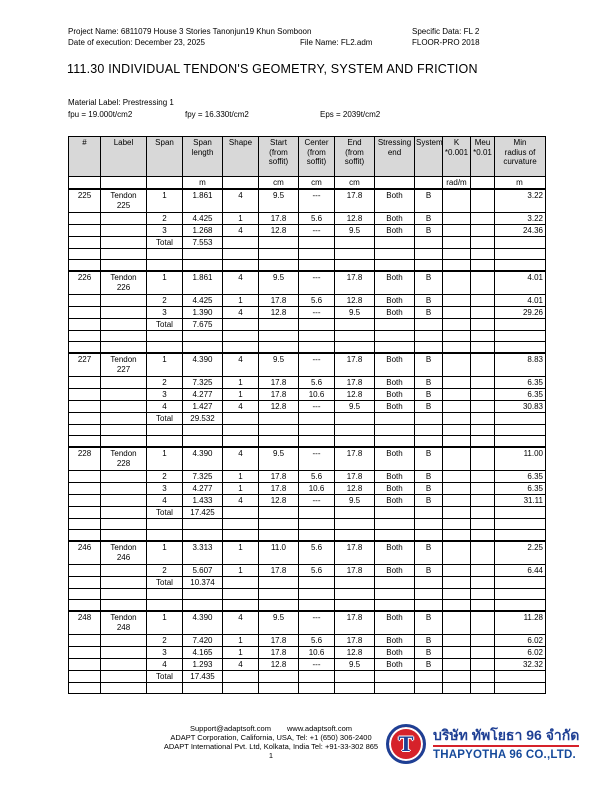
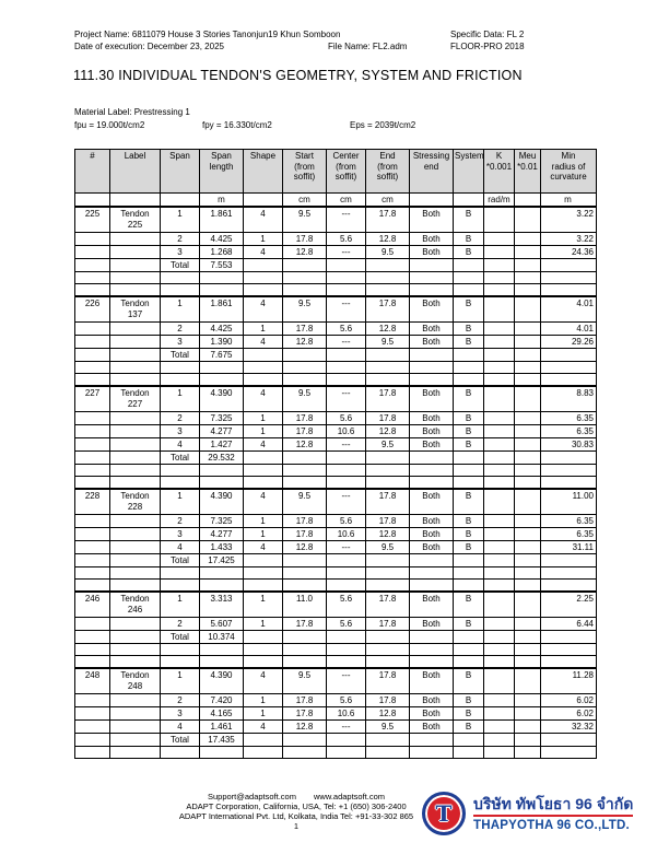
  Project Name: 6811079 House 3 Stories Tanonjun19 Khun Somboon
  Specific Data: FL 2
  Date of execution: December 23, 2025
  File Name: FL2.adm
  FLOOR-PRO 2018
  111.30 INDIVIDUAL TENDON'S GEOMETRY, SYSTEM AND FRICTION
  Material Label: Prestressing 1
  fpu = 19.000t/cm2
  fpy = 16.330t/cm2
  Eps = 2039t/cm2
  #	Label	Span	Span length	Shape	Start (from soffit)	Center (from soffit)	End (from soffit)	Stressing end	System	K *0.001	Meu *0.01	Min radius of curvature
  			m		cm	cm	cm			rad/m		m
  225	Tendon 225	1	1.861	4	9.5	---	17.8	Both	B			3.22
  		2	4.425	1	17.8	5.6	12.8	Both	B			3.22
  		3	1.268	4	12.8	---	9.5	Both	B			24.36
  		Total	7.553
- 226	Tendon 226	1	1.861	4	9.5	---	17.8	Both	B			4.01
+ 226	Tendon 137	1	1.861	4	9.5	---	17.8	Both	B			4.01
  		2	4.425	1	17.8	5.6	12.8	Both	B			4.01
  		3	1.390	4	12.8	---	9.5	Both	B			29.26
  		Total	7.675
  227	Tendon 227	1	4.390	4	9.5	---	17.8	Both	B			8.83
  		2	7.325	1	17.8	5.6	17.8	Both	B			6.35
  		3	4.277	1	17.8	10.6	12.8	Both	B			6.35
  		4	1.427	4	12.8	---	9.5	Both	B			30.83
  		Total	29.532
  228	Tendon 228	1	4.390	4	9.5	---	17.8	Both	B			11.00
  		2	7.325	1	17.8	5.6	17.8	Both	B			6.35
  		3	4.277	1	17.8	10.6	12.8	Both	B			6.35
  		4	1.433	4	12.8	---	9.5	Both	B			31.11
  		Total	17.425
  246	Tendon 246	1	3.313	1	11.0	5.6	17.8	Both	B			2.25
  		2	5.607	1	17.8	5.6	17.8	Both	B			6.44
  		Total	10.374
  248	Tendon 248	1	4.390	4	9.5	---	17.8	Both	B			11.28
  		2	7.420	1	17.8	5.6	17.8	Both	B			6.02
  		3	4.165	1	17.8	10.6	12.8	Both	B			6.02
- 		4	1.293	4	12.8	---	9.5	Both	B			32.32
+ 		4	1.461	4	12.8	---	9.5	Both	B			32.32
  		Total	17.435
  Support@adaptsoft.com www.adaptsoft.com
  ADAPT Corporation, California, USA, Tel: +1 (650) 306-2400
  ADAPT International Pvt. Ltd, Kolkata, India Tel: +91-33-302 865
  1
  T
  บริษัท ทัพโยธา 96 จำกัด
  THAPYOTHA 96 CO.,LTD.
